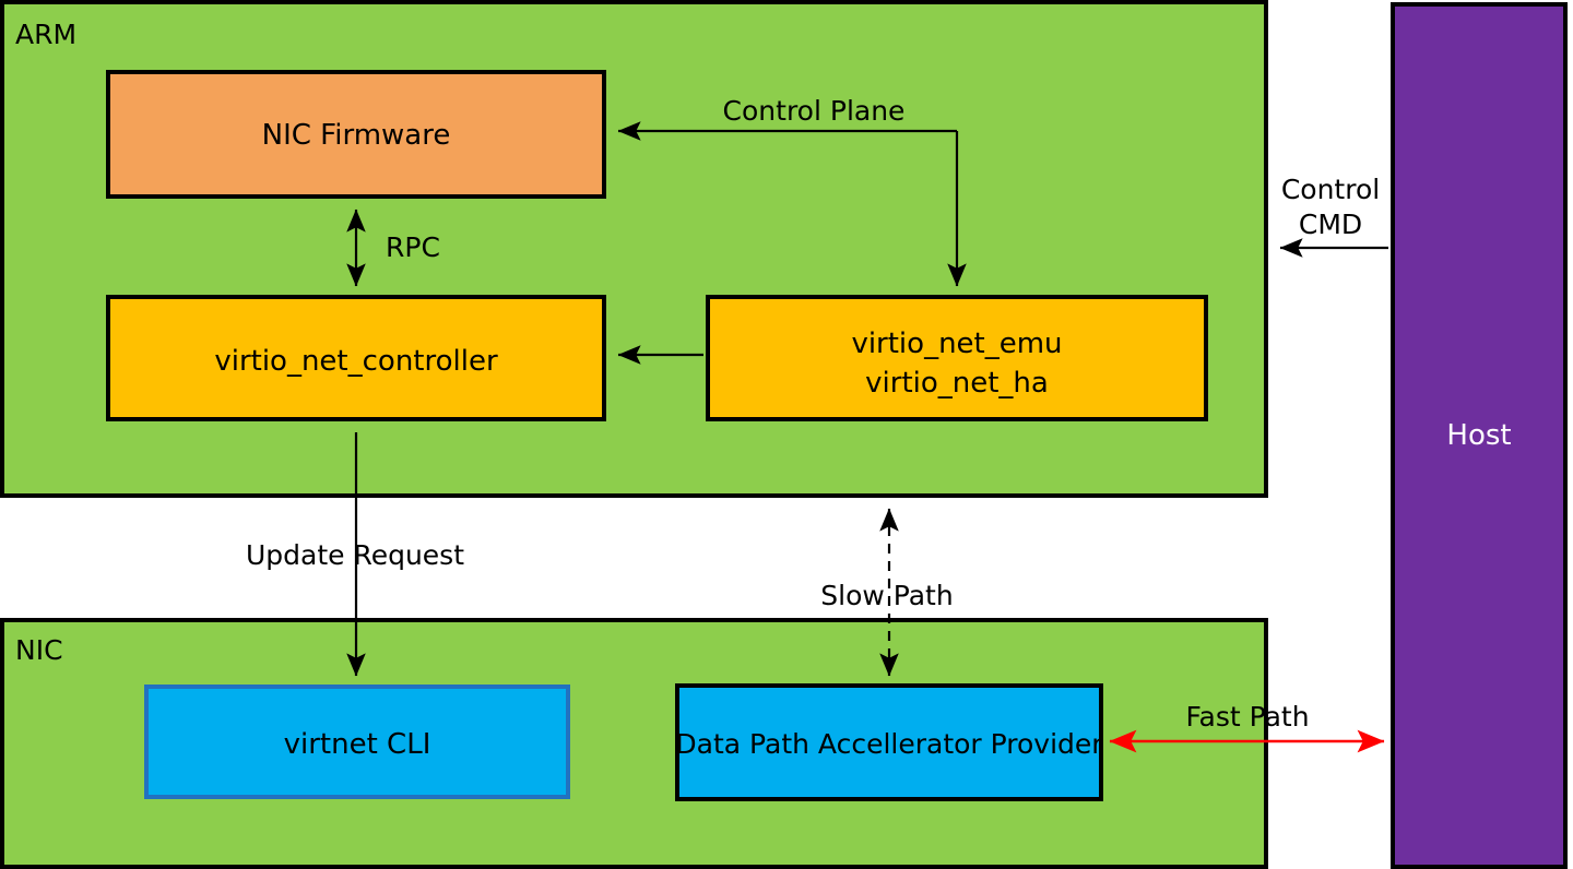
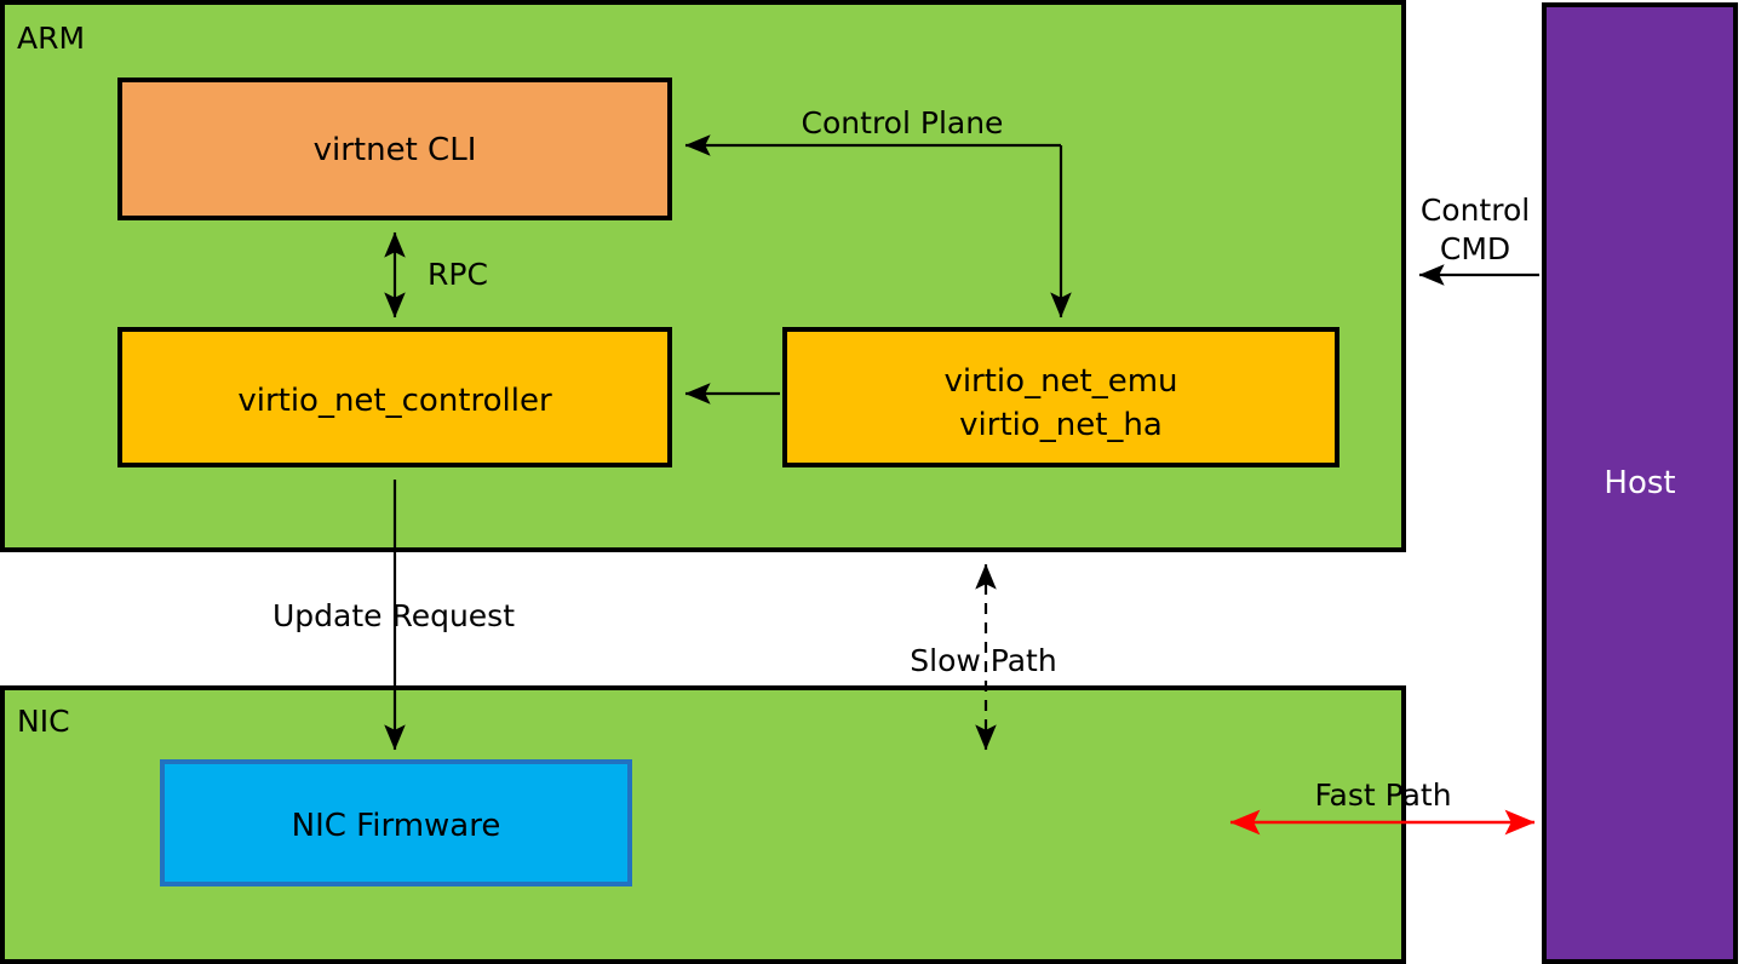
  ARM
  NIC
  Host
- NIC Firmware
+ virtnet CLI
  virtio_net_controller
  virtio_net_emu
  virtio_net_ha
- virtnet CLI
+ NIC Firmware
- Data Path Accellerator Provider
  Control Plane
  RPC
  Control
  CMD
  Update Request
  Slow Path
  Fast Path
